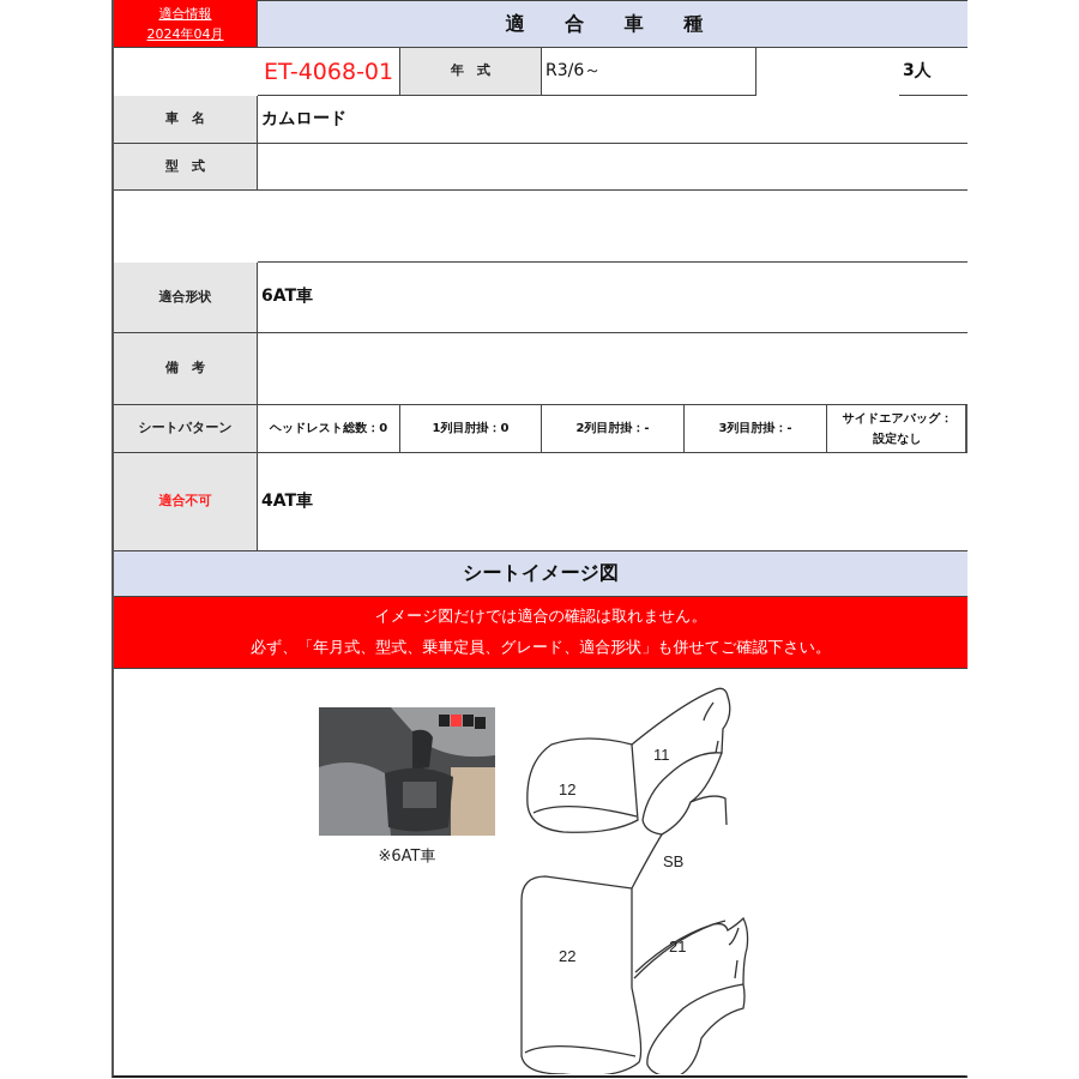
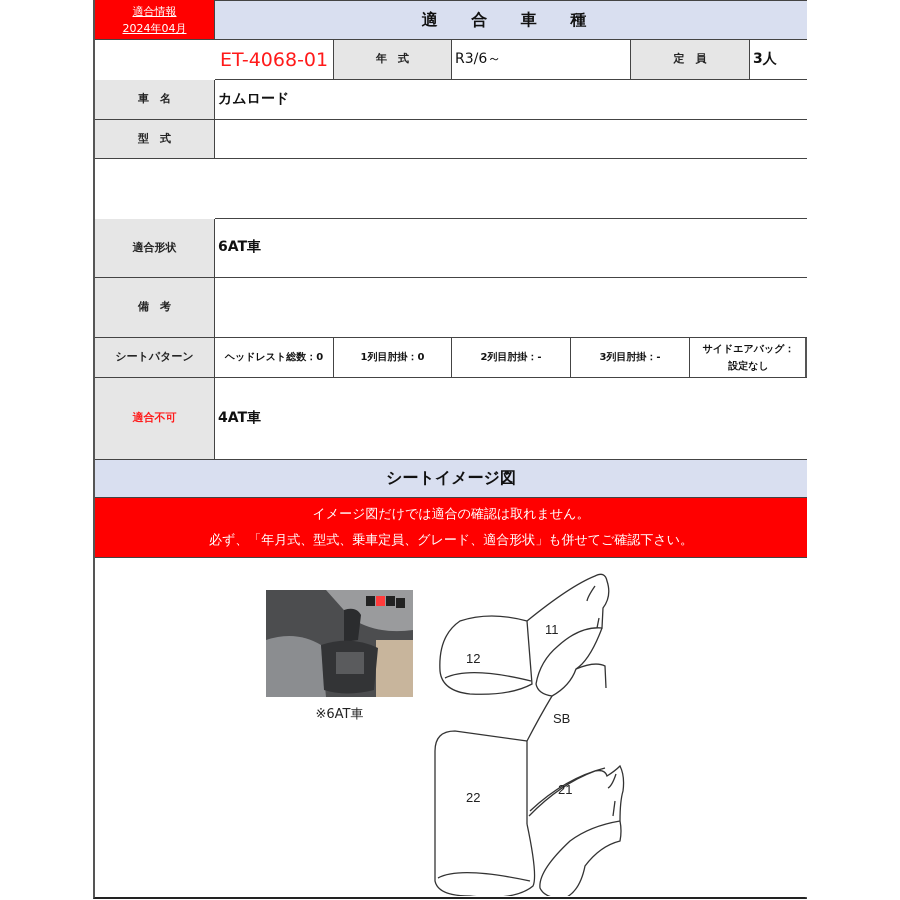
  適合情報
  2024年04月
  適 合 車 種
  ET-4068-01
  年 式
  R3/6～
+ 定 員
  3人
  車 名
  カムロード
  型 式
  適合形状
  6AT車
  備 考
  シートパターン
  ヘッドレスト総数：0
  1列目肘掛：0
  2列目肘掛：-
  3列目肘掛：-
  サイドエアバッグ：
  設定なし
  適合不可
  4AT車
  シートイメージ図
  イメージ図だけでは適合の確認は取れません。
  必ず、「年月式、型式、乗車定員、グレード、適合形状」も併せてご確認下さい。
  ※6AT車
  11
  12
  SB
  21
  22
